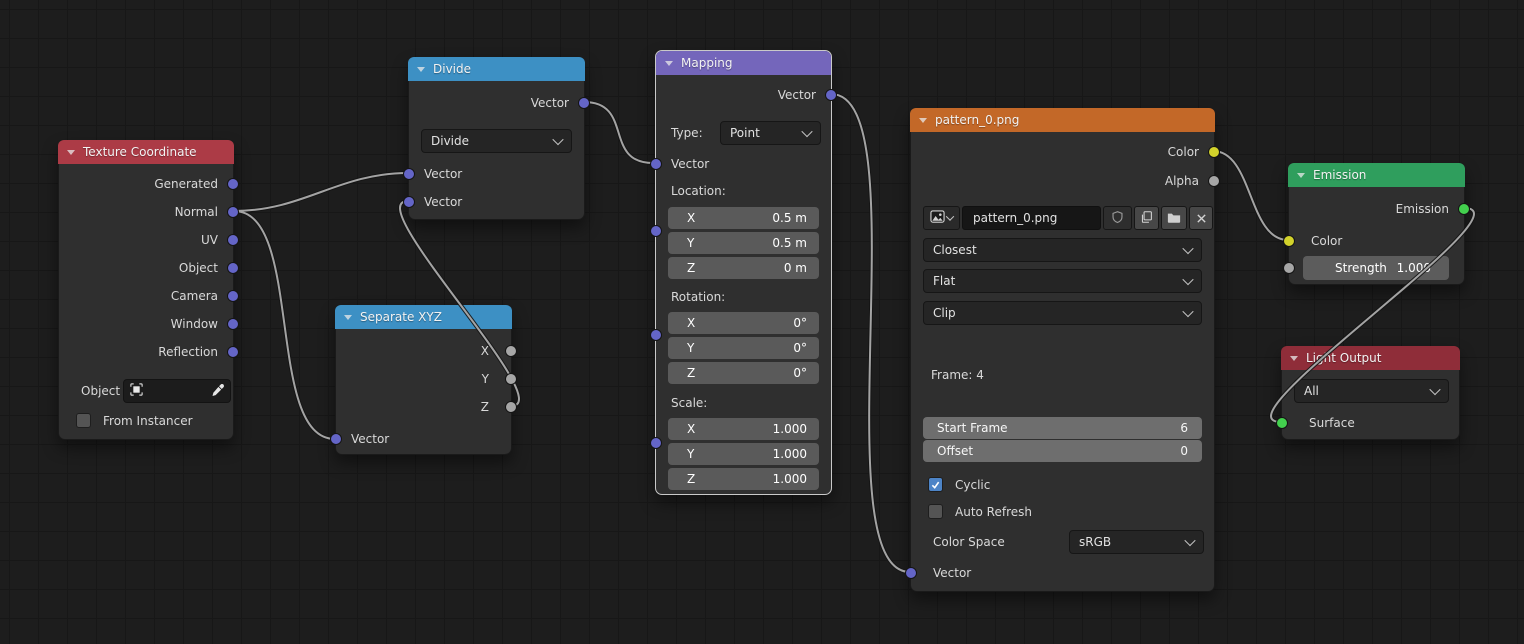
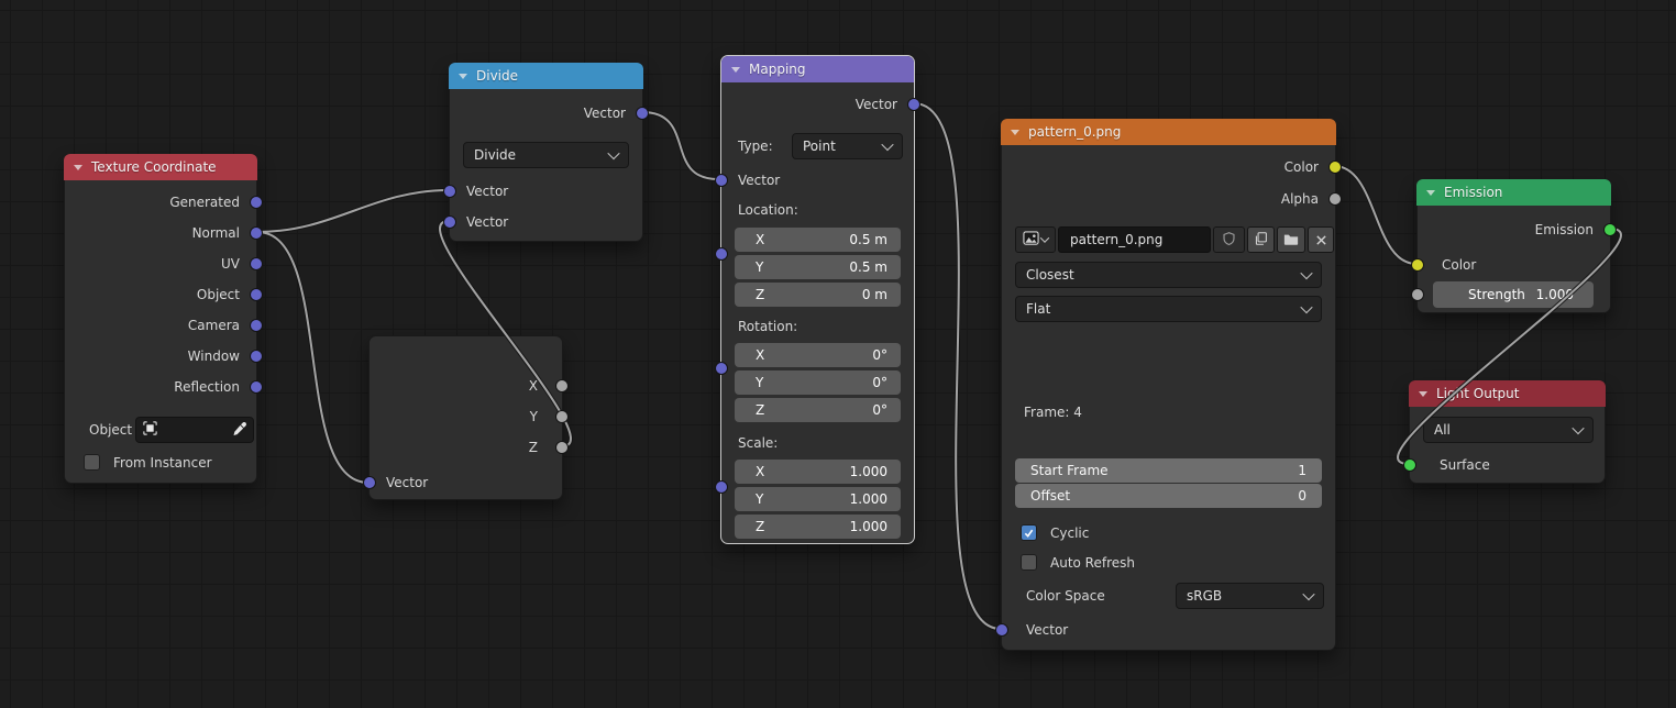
  Texture Coordinate
  Generated
  Normal
  UV
  Object
  Camera
  Window
  Reflection
  Object
  From Instancer
  Divide
  Vector
  Divide
  Vector
  Vector
- Separate XYZ
  X
  Y
  Z
  Vector
  Mapping
  Vector
  Type:
  Point
  Vector
  Location:
  X
  0.5 m
  Y
  0.5 m
  Z
  0 m
  Rotation:
  X
  0°
  Y
  0°
  Z
  0°
  Scale:
  X
  1.000
  Y
  1.000
  Z
  1.000
  pattern_0.png
  Color
  Alpha
  pattern_0.png
  Closest
  Flat
- Clip
  Frame: 4
  Start Frame
- 6
+ 1
  Offset
  0
  Cyclic
  Auto Refresh
  Color Space
  sRGB
  Vector
  Emission
  Emission
  Color
  Strength
  1.00
  Liht Output
  All
  Surface
